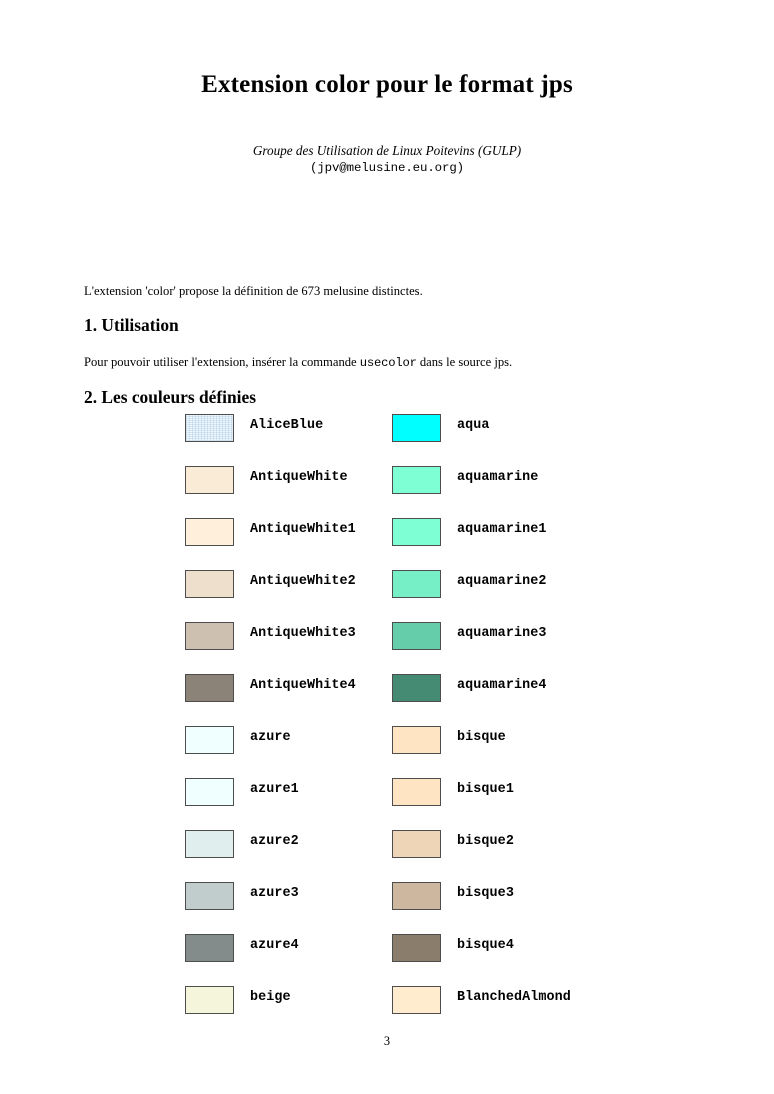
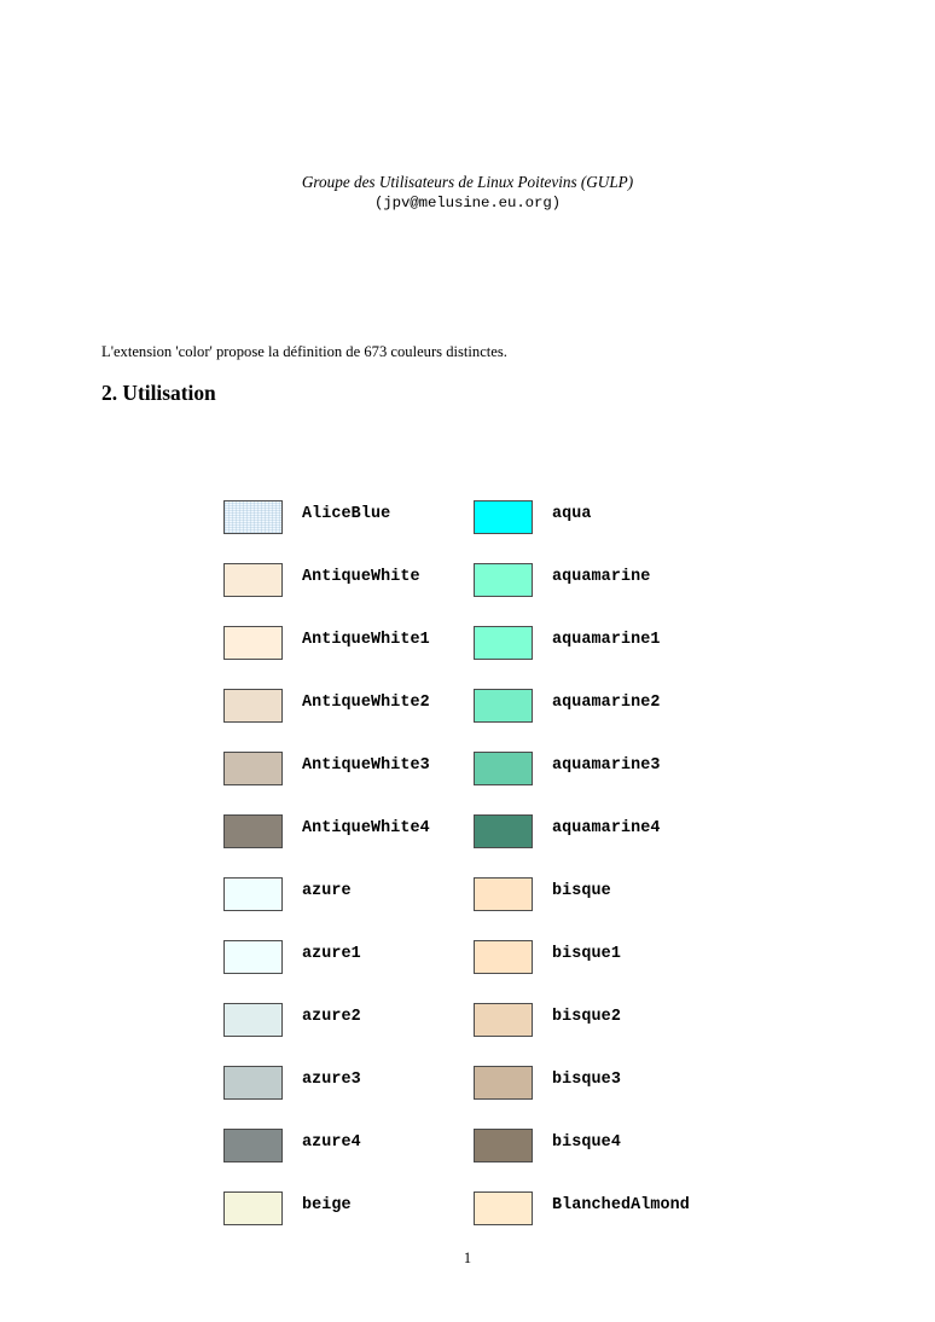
- Extension color pour le format jps
- Groupe des Utilisation de Linux Poitevins (GULP)
+ Groupe des Utilisateurs de Linux Poitevins (GULP)
  (jpv@melusine.eu.org)
- L'extension 'color' propose la définition de 673 melusine distinctes.
+ L'extension 'color' propose la définition de 673 couleurs distinctes.
- 1. Utilisation
+ 2. Utilisation
- Pour pouvoir utiliser l'extension, insérer la commande usecolor dans le source jps.
- 2. Les couleurs définies
  AliceBlue
  aqua
  AntiqueWhite
  aquamarine
  AntiqueWhite1
  aquamarine1
  AntiqueWhite2
  aquamarine2
  AntiqueWhite3
  aquamarine3
  AntiqueWhite4
  aquamarine4
  azure
  bisque
  azure1
  bisque1
  azure2
  bisque2
  azure3
  bisque3
  azure4
  bisque4
  beige
  BlanchedAlmond
- 3
+ 1
